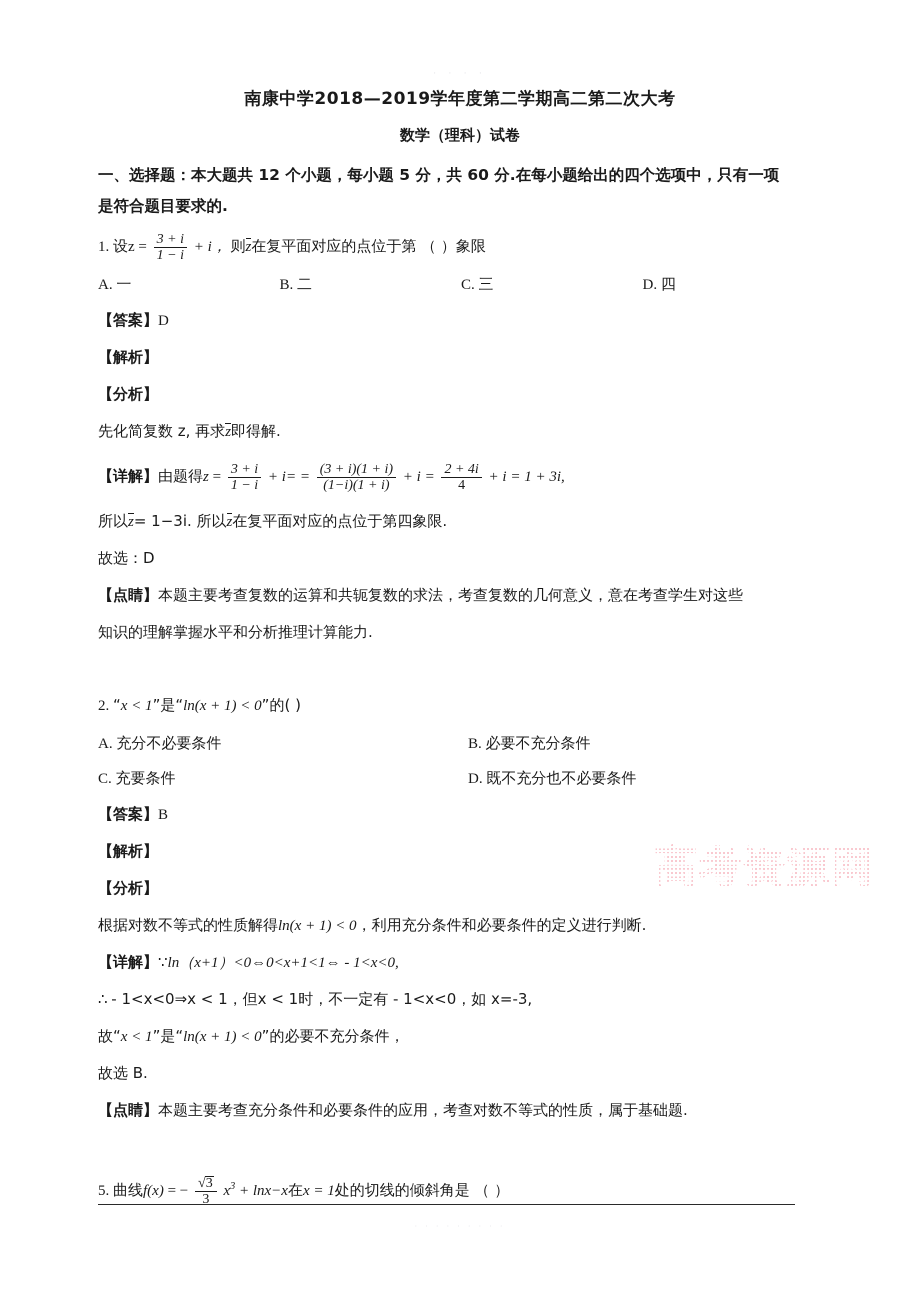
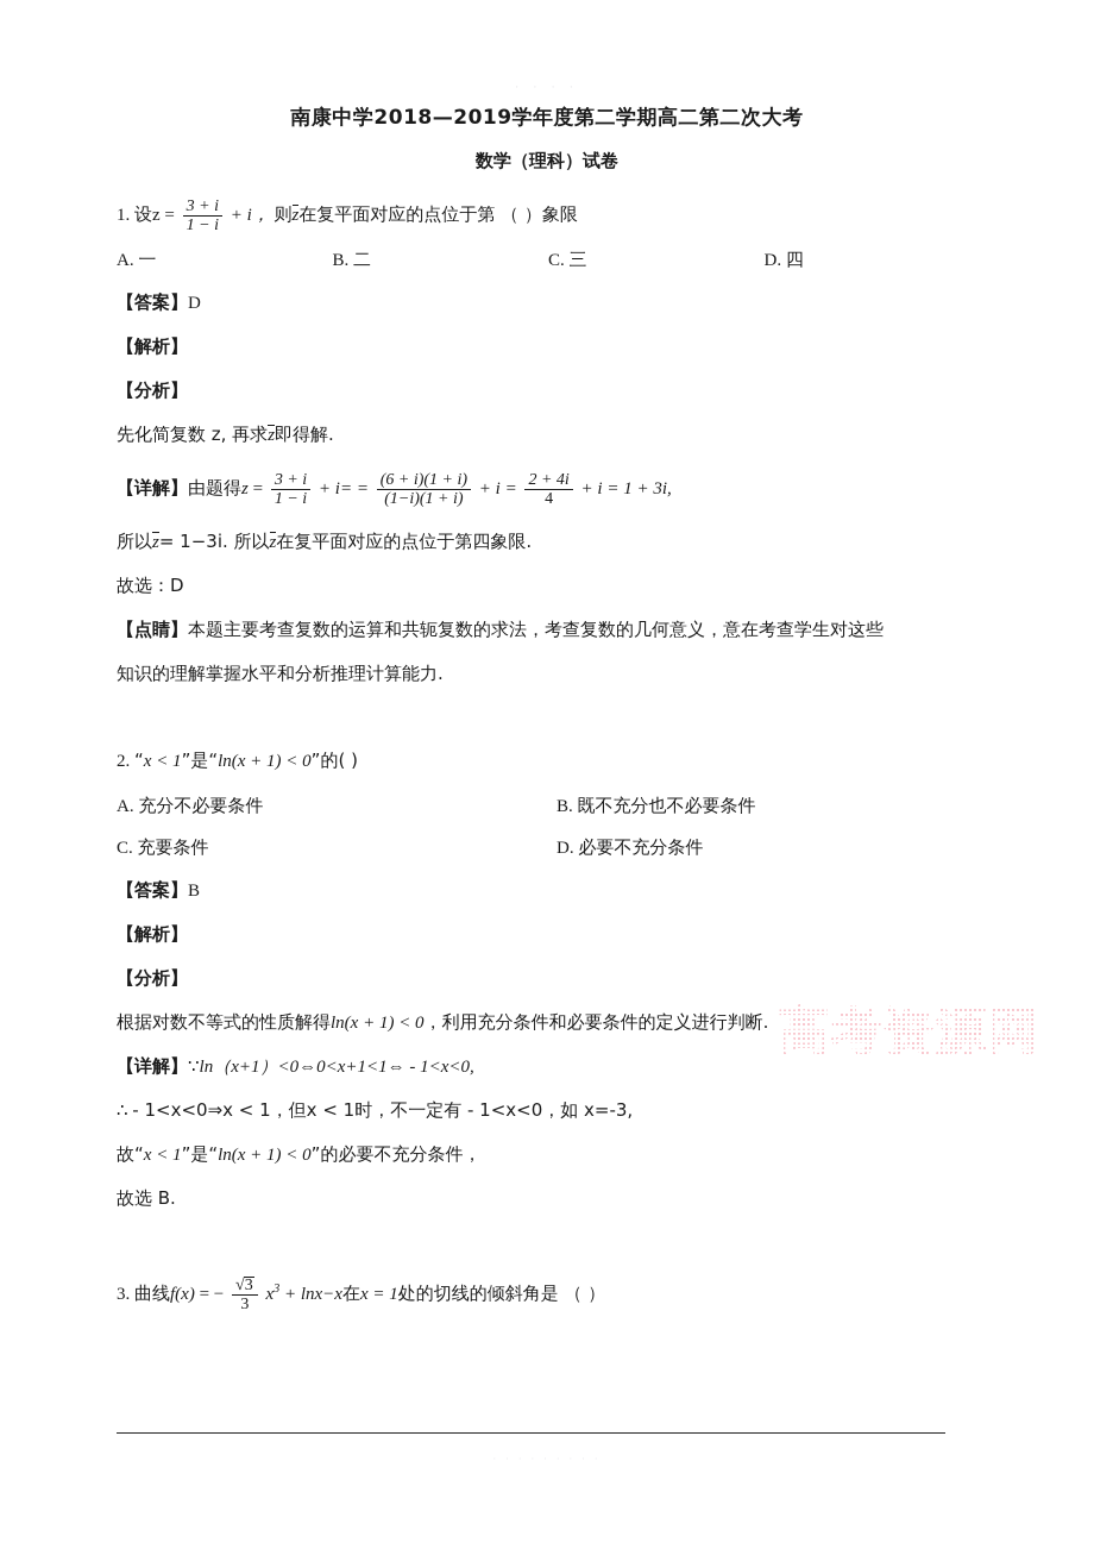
  高考资源网
  南康中学2018—2019学年度第二学期高二第二次大考
  数学（理科）试卷
- 一、选择题：本大题共 12 个小题，每小题 5 分，共 60 分.在每小题给出的四个选项中，只有一项
- 是符合题目要求的.
  1. 设z =
  3 + i
  1 − i
  + i， 则z在复平面对应的点位于第 （ ）象限
  A. 一
  B. 二
  C. 三
  D. 四
  【答案】D
  【解析】
  【分析】
  先化简复数 z, 再求z即得解.
  【详解】由题得z =
  3 + i
  1 − i
  + i= =
- (3 + i)(1 + i)
+ (6 + i)(1 + i)
  (1−i)(1 + i)
  + i =
  2 + 4i
  4
  + i = 1 + 3i,
  所以z= 1−3i. 所以z在复平面对应的点位于第四象限.
  故选：D
  【点睛】本题主要考查复数的运算和共轭复数的求法，考查复数的几何意义，意在考查学生对这些
  知识的理解掌握水平和分析推理计算能力.
  2. “x < 1”是“ln(x + 1) < 0”的( )
  A. 充分不必要条件
- B. 必要不充分条件
+ B. 既不充分也不必要条件
  C. 充要条件
- D. 既不充分也不必要条件
+ D. 必要不充分条件
  【答案】B
  【解析】
  【分析】
  根据对数不等式的性质解得ln(x + 1) < 0，利用充分条件和必要条件的定义进行判断.
  【详解】∵ln（x+1）<0⇔0<x+1<1⇔ - 1<x<0,
  ∴ - 1<x<0⇒x < 1，但x < 1时，不一定有 - 1<x<0，如 x=-3,
  故“x < 1”是“ln(x + 1) < 0”的必要不充分条件，
  故选 B.
- 【点睛】本题主要考查充分条件和必要条件的应用，考查对数不等式的性质，属于基础题.
- 5. 曲线f(x) = −
+ 3. 曲线f(x) = −
  √3
  3
  x3 + lnx−x在x = 1处的切线的倾斜角是 （ ）
